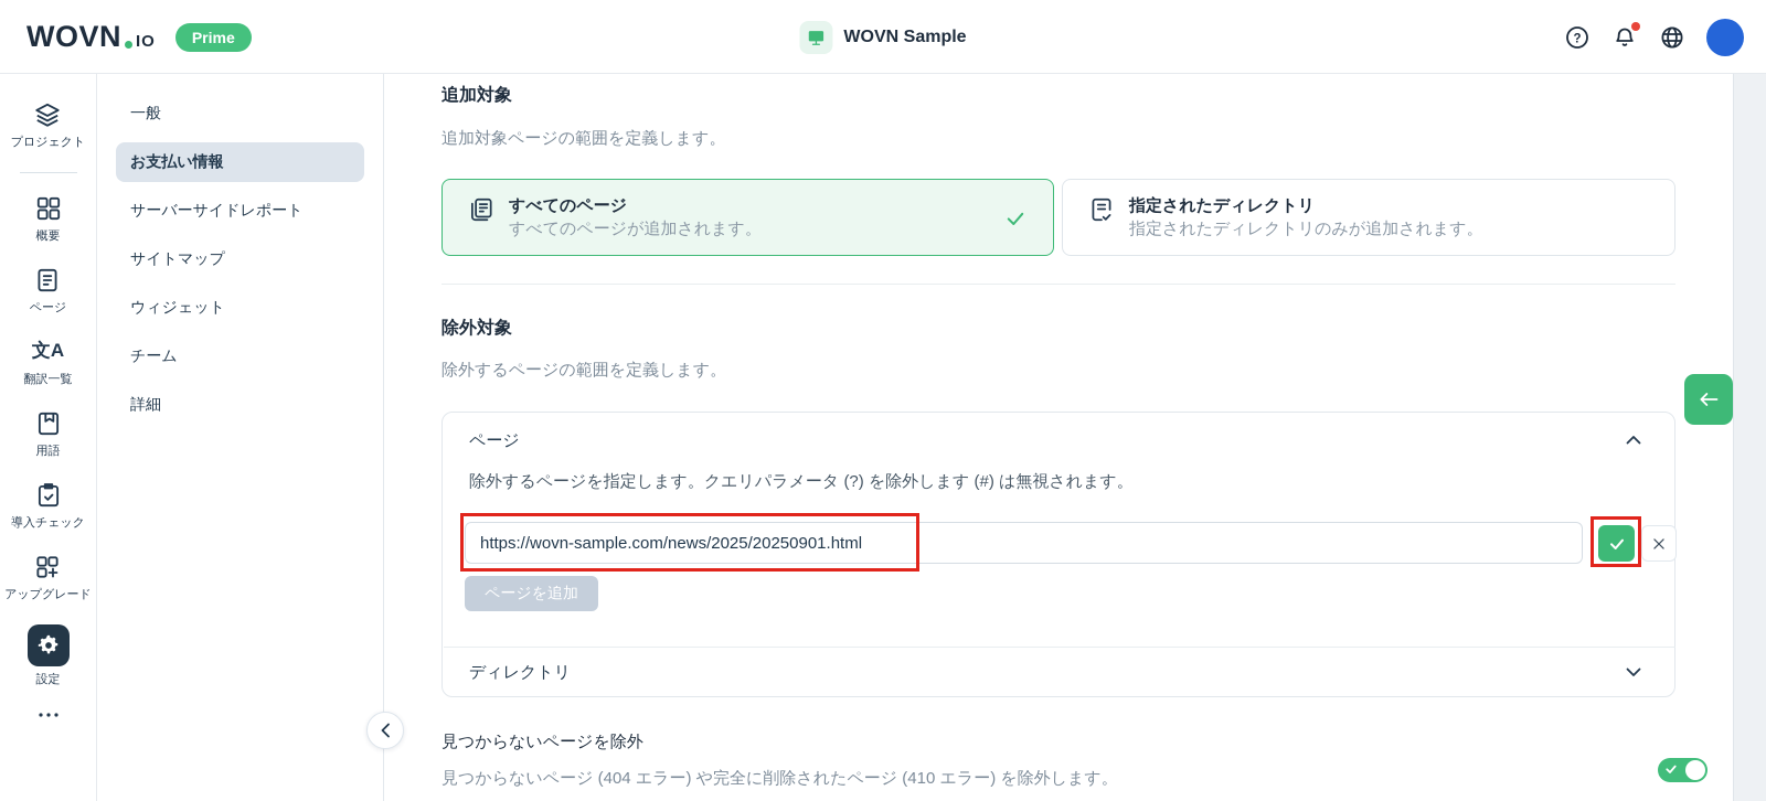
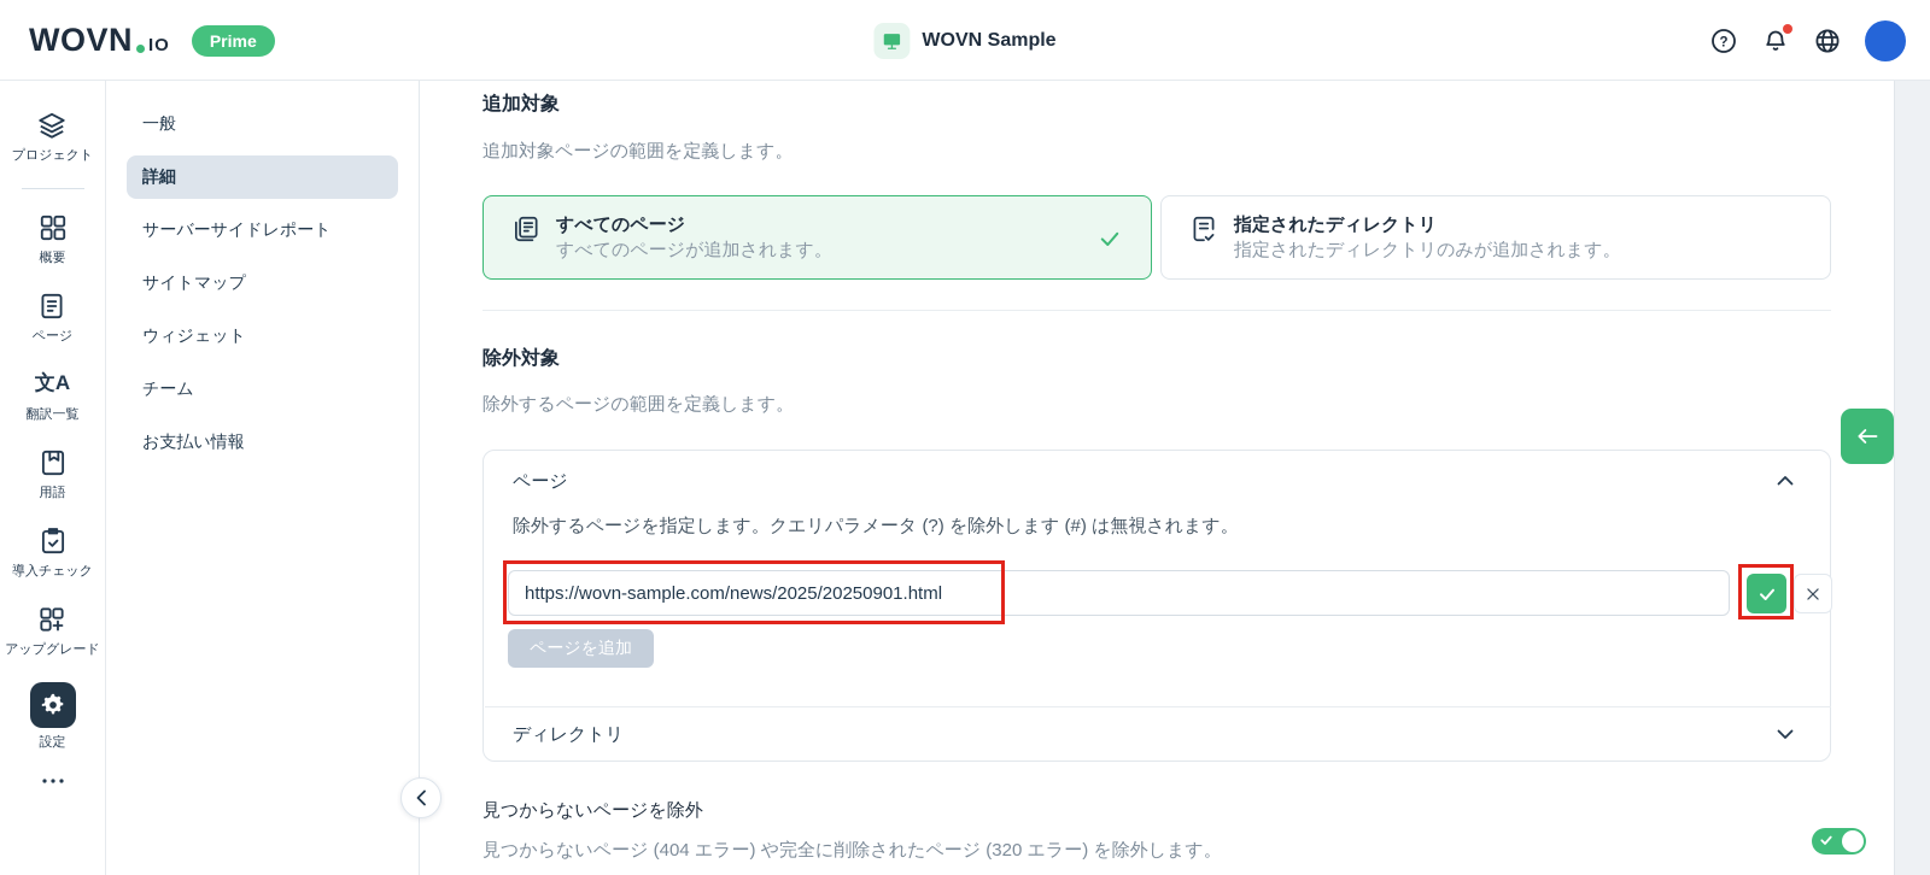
  WOVN
  IO
  Prime
  WOVN Sample
  ?
  プロジェクト
  概要
  ページ
  文A
  翻訳一覧
  用語
  導入チェック
  アップグレード
  設定
  一般
- お支払い情報
+ 詳細
  サーバーサイドレポート
  サイトマップ
  ウィジェット
  チーム
- 詳細
+ お支払い情報
  追加対象
  追加対象ページの範囲を定義します。
  すべてのページ
  すべてのページが追加されます。
  指定されたディレクトリ
  指定されたディレクトリのみが追加されます。
  除外対象
  除外するページの範囲を定義します。
  ページ
  除外するページを指定します。クエリパラメータ (?) を除外します (#) は無視されます。
  https://wovn-sample.com/news/2025/20250901.html
  ページを追加
  ディレクトリ
  見つからないページを除外
- 見つからないページ (404 エラー) や完全に削除されたページ (410 エラー) を除外します。
+ 見つからないページ (404 エラー) や完全に削除されたページ (320 エラー) を除外します。
